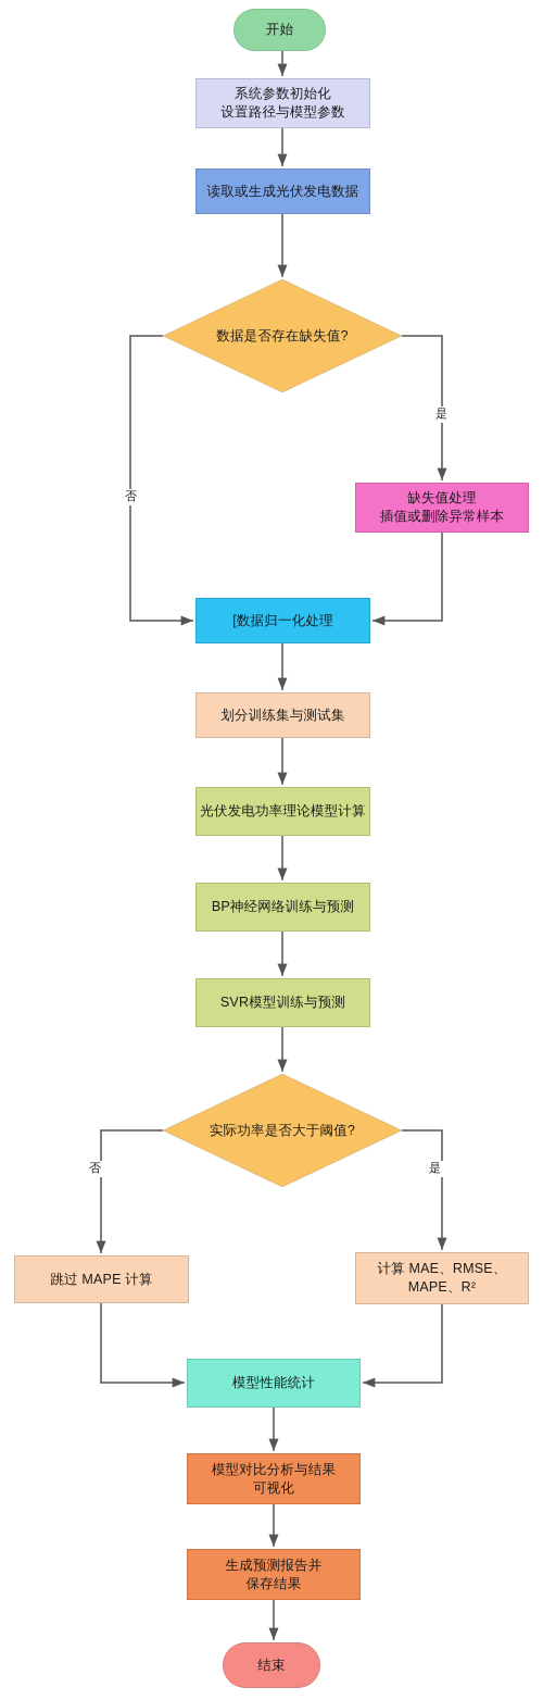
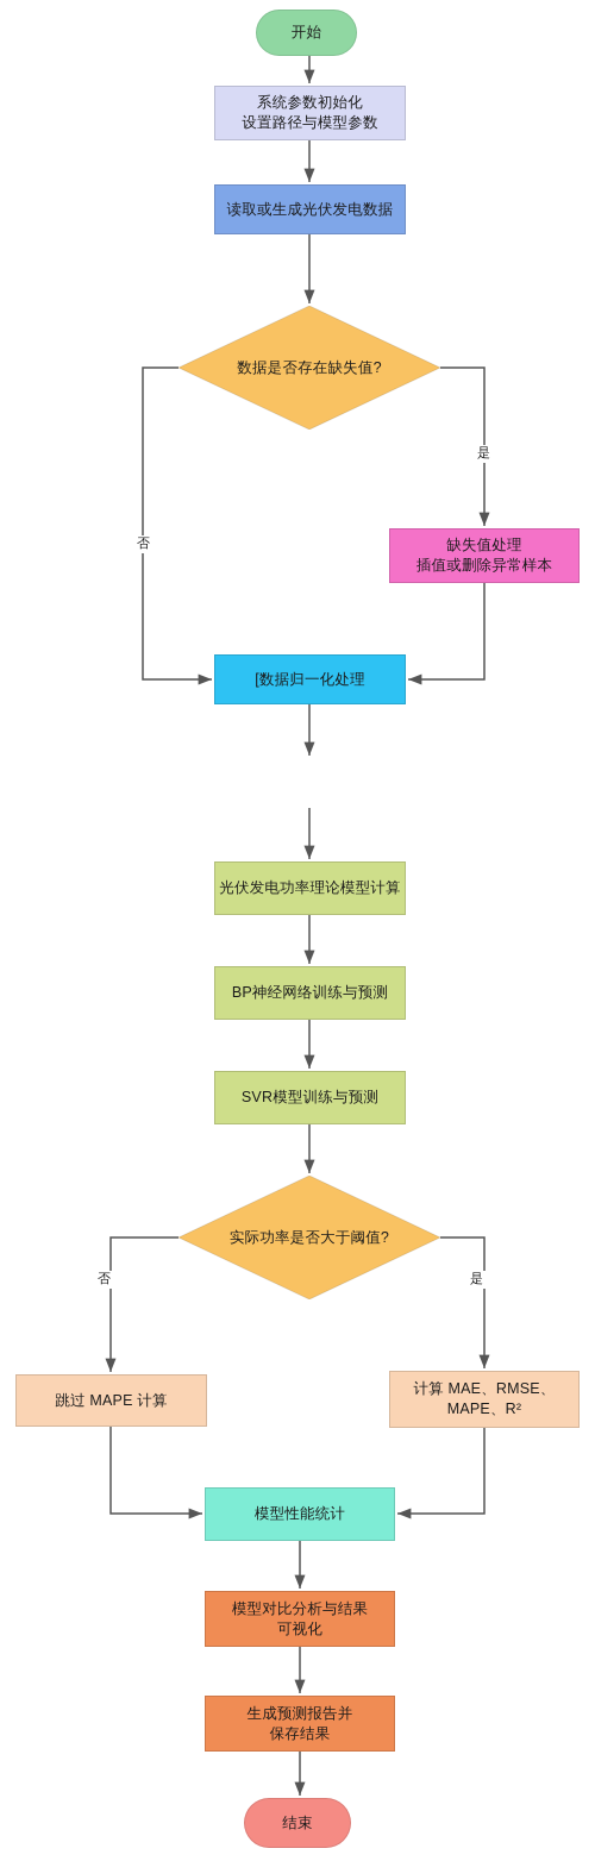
  开始
  系统参数初始化
  设置路径与模型参数
  读取或生成光伏发电数据
  数据是否存在缺失值?
  缺失值处理
  插值或删除异常样本
  [数据归一化处理
- 划分训练集与测试集
  光伏发电功率理论模型计算
  BP神经网络训练与预测
  SVR模型训练与预测
  实际功率是否大于阈值?
  跳过 MAPE 计算
  计算 MAE、RMSE、
  MAPE、R²
  模型性能统计
  模型对比分析与结果
  可视化
  生成预测报告并
  保存结果
  结束
  否
  是
  否
  是
